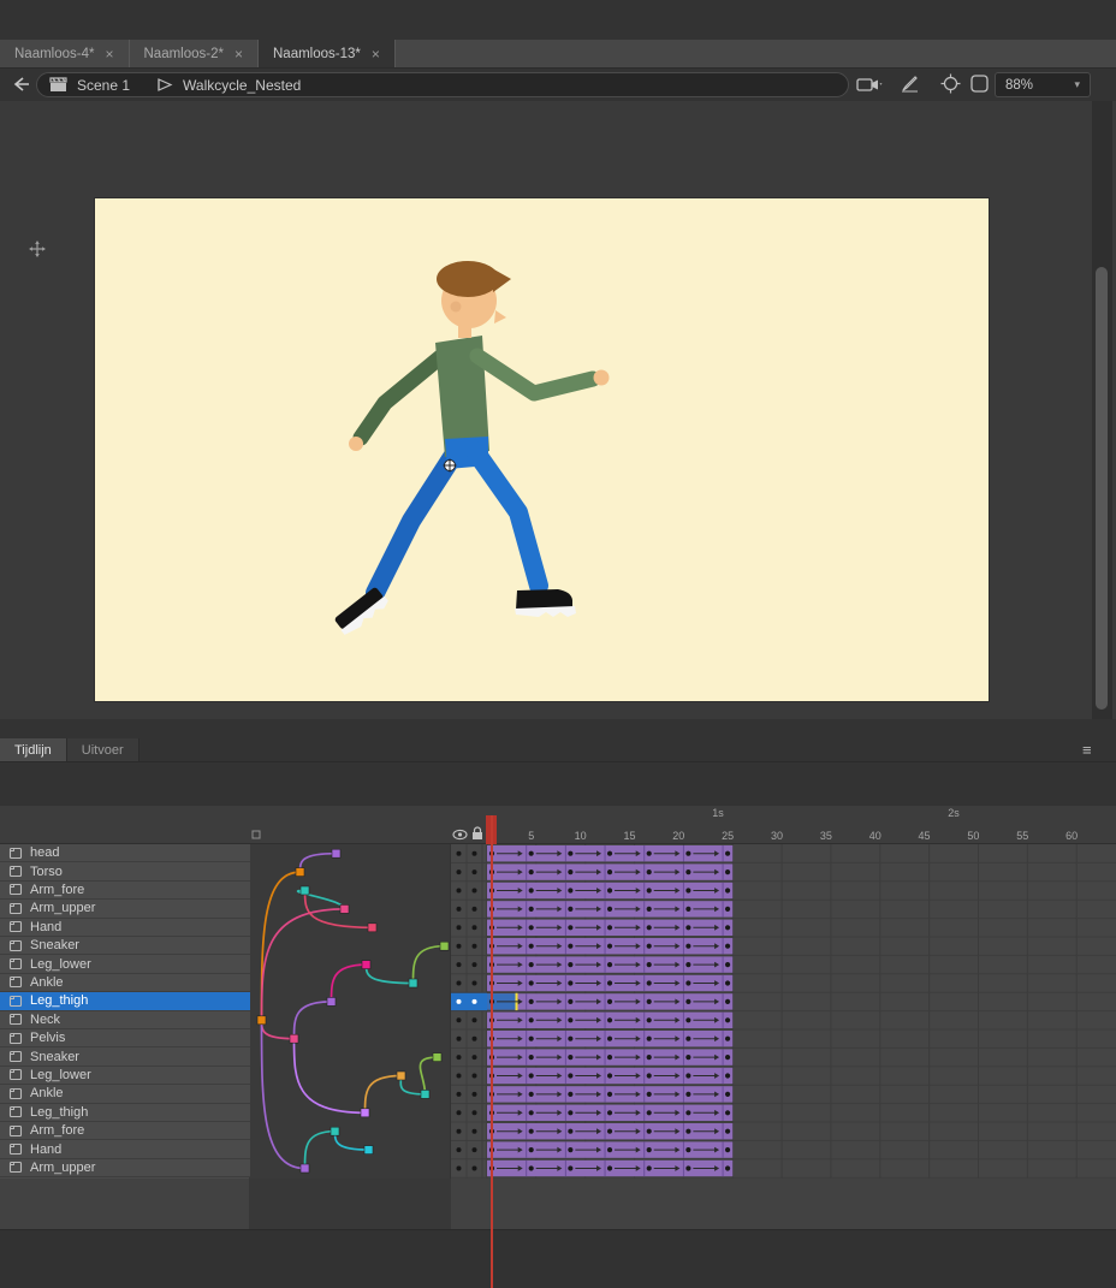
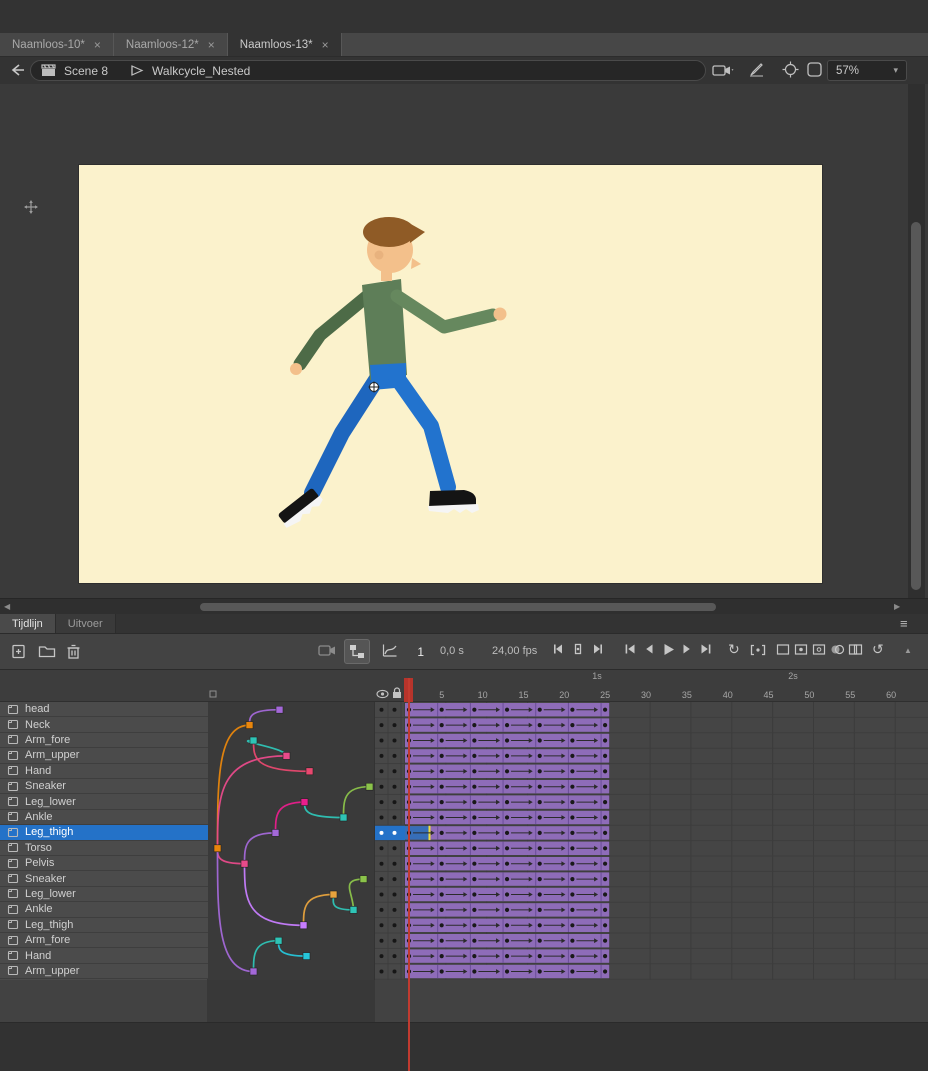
- Naamloos-4*
+ Naamloos-10*
  ×
- Naamloos-2*
+ Naamloos-12*
  ×
  Naamloos-13*
  ×
- Scene 1
+ Scene 8
  Walkcycle_Nested
- 88%
+ 57%
  ▾
+ ◀
+ ▶
  Tijdlijn
  Uitvoer
  ≡
+ 1
+ 0,0 s
+ 24,00 fps
+ ↻
+ ↺
+ ▲
  5
  10
  15
  20
  25
  30
  35
  40
  45
  50
  55
  60
  1s
  2s
  head
- Torso
+ Neck
  Arm_fore
  Arm_upper
  Hand
  Sneaker
  Leg_lower
  Ankle
  Leg_thigh
- Neck
+ Torso
  Pelvis
  Sneaker
  Leg_lower
  Ankle
  Leg_thigh
  Arm_fore
  Hand
  Arm_upper
